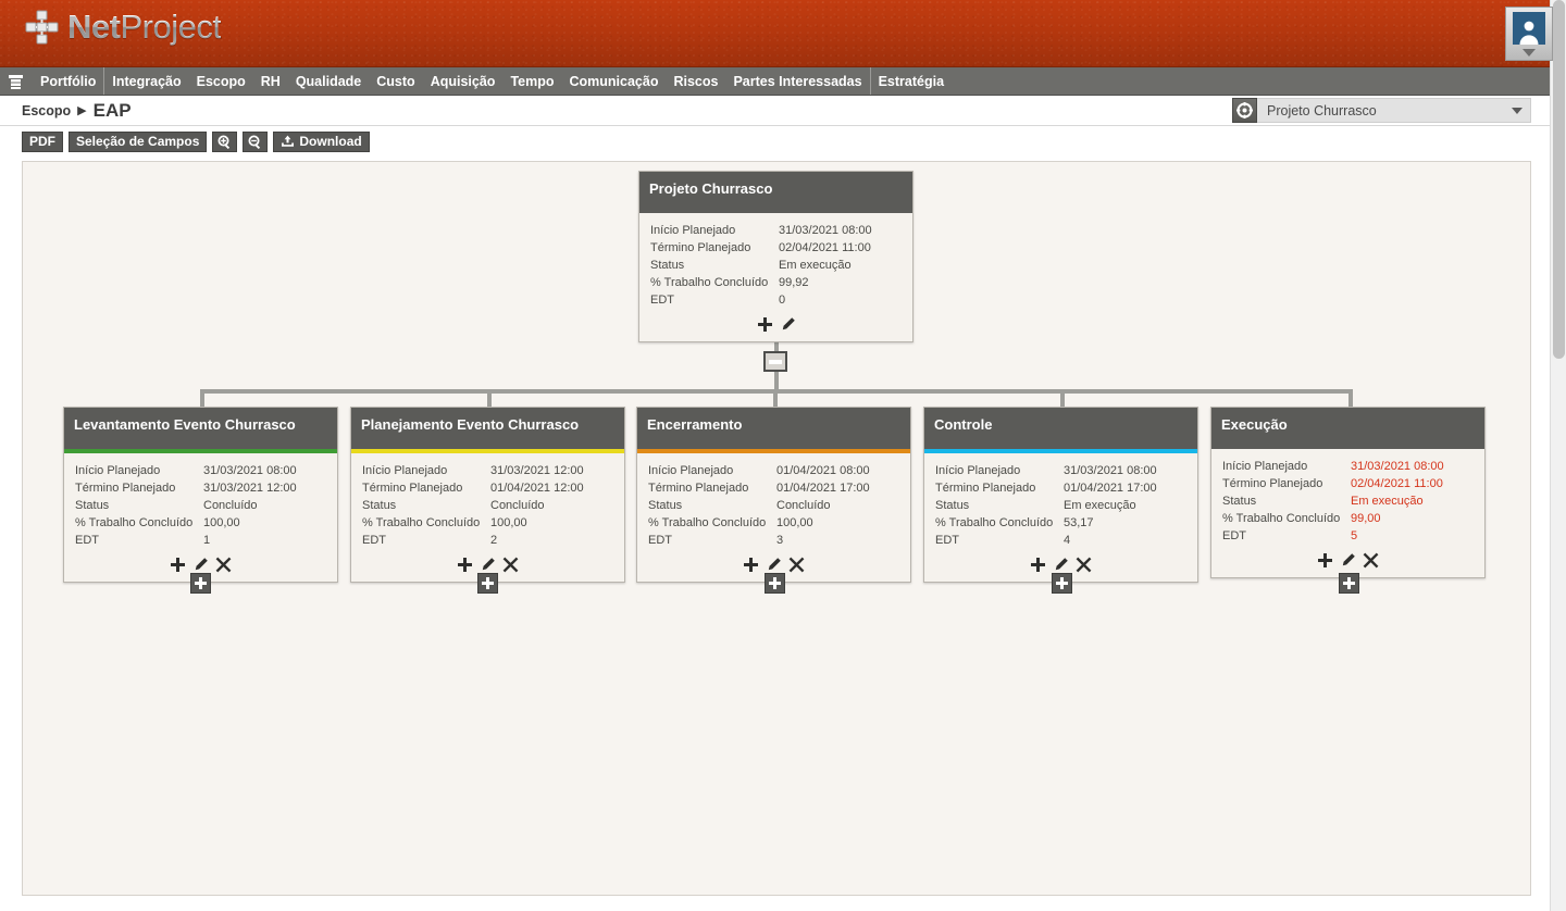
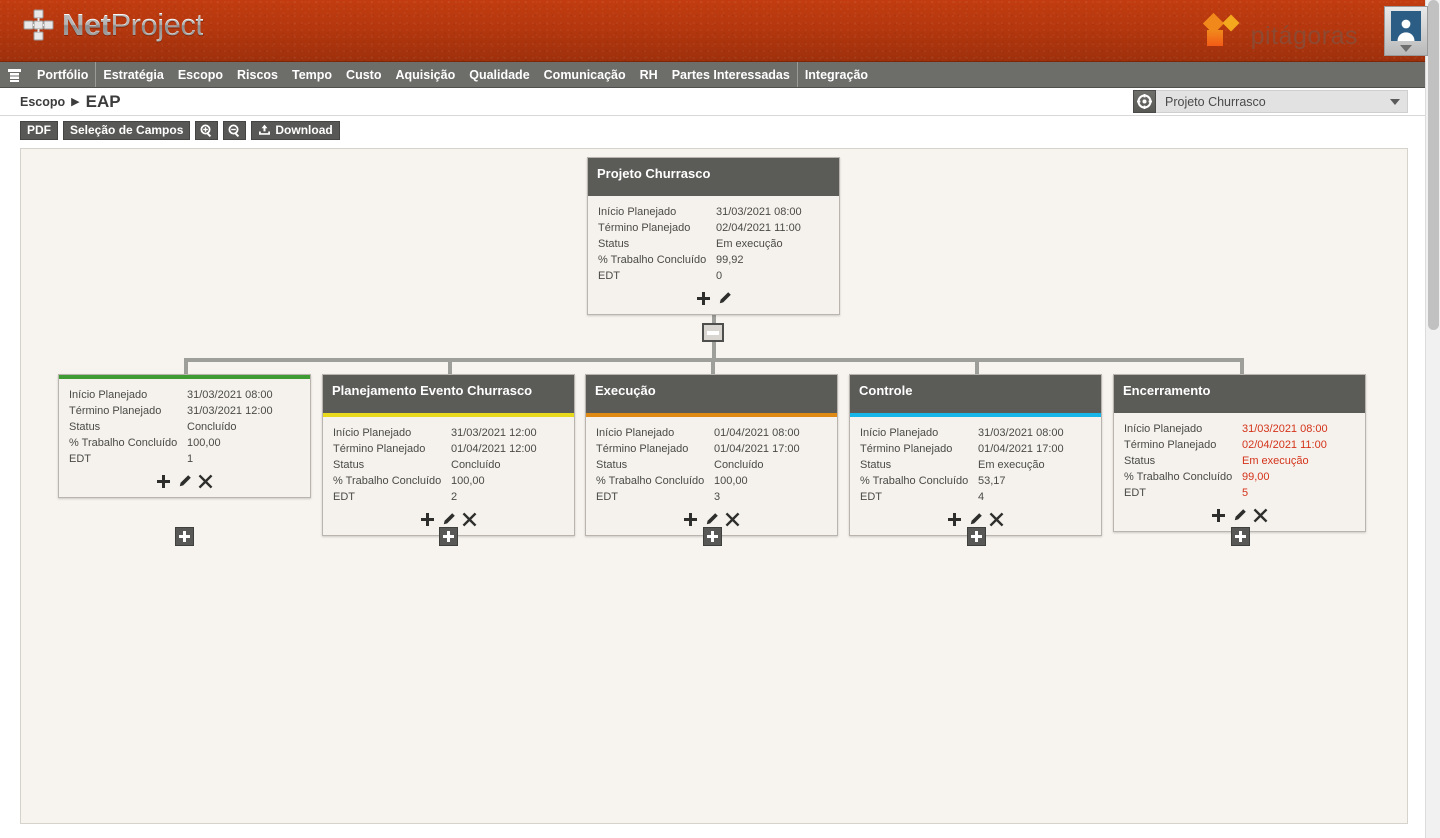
  NetProject
+ pitágoras
  Portfólio
- Integração
+ Estratégia
  Escopo
- RH
+ Riscos
- Qualidade
+ Tempo
  Custo
  Aquisição
- Tempo
+ Qualidade
  Comunicação
- Riscos
+ RH
  Partes Interessadas
- Estratégia
+ Integração
  Escopo
  ▶
  EAP
  Projeto Churrasco
  PDF
  Seleção de Campos
  Download
  Projeto Churrasco
  Início Planejado
  31/03/2021 08:00
  Término Planejado
  02/04/2021 11:00
  Status
  Em execução
  % Trabalho Concluído
  99,92
  EDT
  0
- Levantamento Evento Churrasco
  Início Planejado
  31/03/2021 08:00
  Término Planejado
  31/03/2021 12:00
  Status
  Concluído
  % Trabalho Concluído
  100,00
  EDT
  1
  Planejamento Evento Churrasco
  Início Planejado
  31/03/2021 12:00
  Término Planejado
  01/04/2021 12:00
  Status
  Concluído
  % Trabalho Concluído
  100,00
  EDT
  2
- Encerramento
+ Execução
  Início Planejado
  01/04/2021 08:00
  Término Planejado
  01/04/2021 17:00
  Status
  Concluído
  % Trabalho Concluído
  100,00
  EDT
  3
  Controle
  Início Planejado
  31/03/2021 08:00
  Término Planejado
  01/04/2021 17:00
  Status
  Em execução
  % Trabalho Concluído
  53,17
  EDT
  4
- Execução
+ Encerramento
  Início Planejado
  31/03/2021 08:00
  Término Planejado
  02/04/2021 11:00
  Status
  Em execução
  % Trabalho Concluído
  99,00
  EDT
  5
